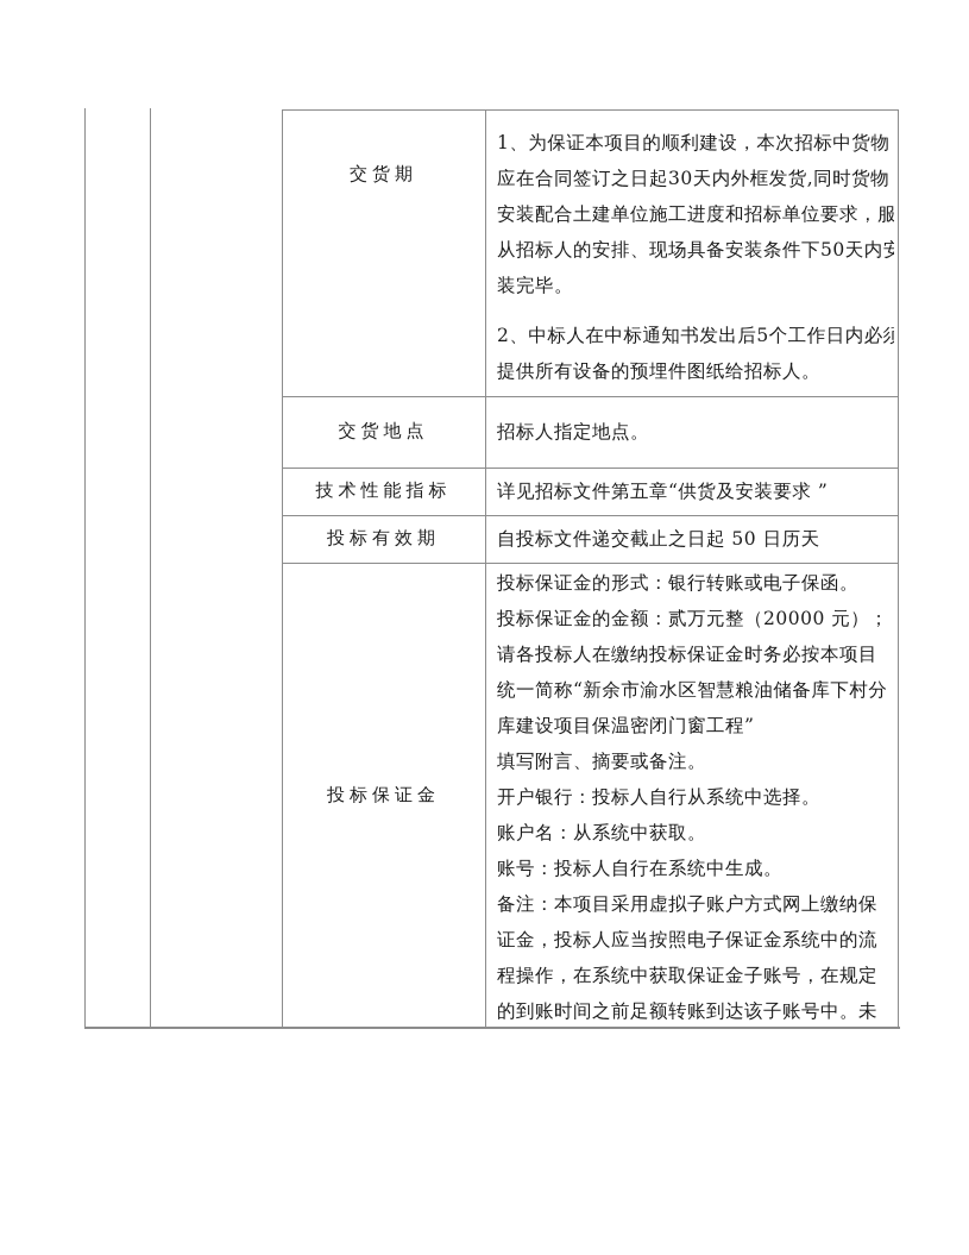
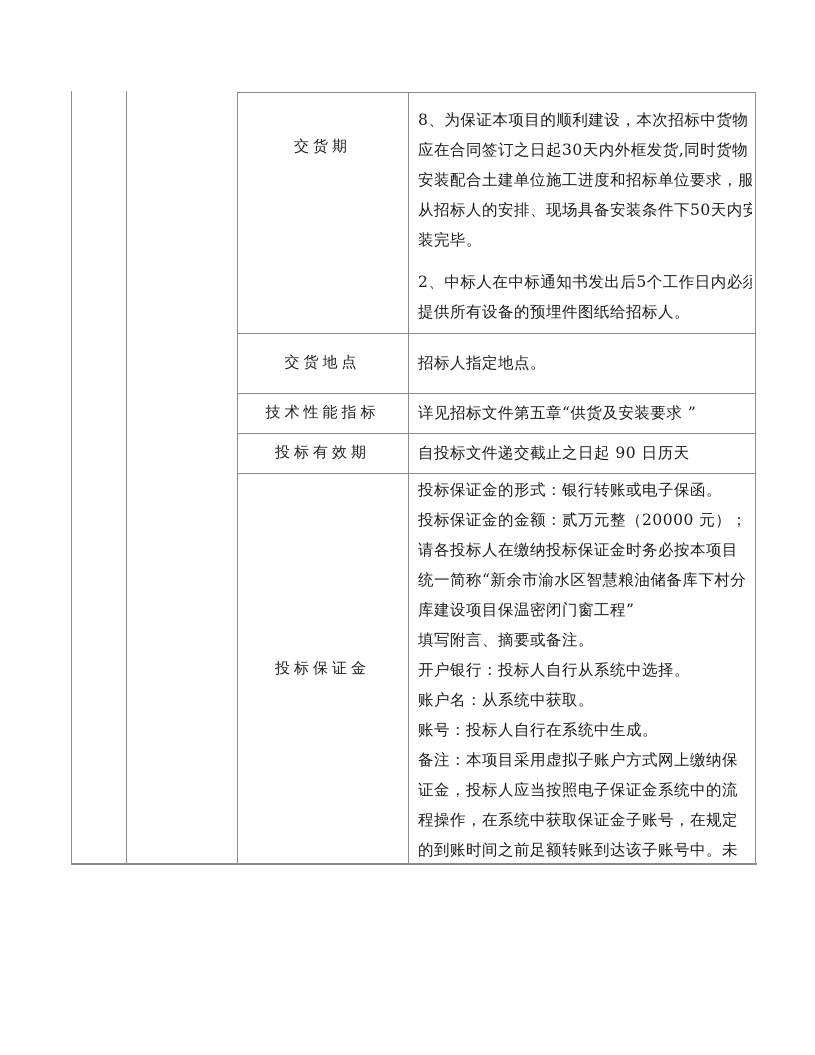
  交货期
- 1、为保证本项目的顺利建设，本次招标中货物
+ 8、为保证本项目的顺利建设，本次招标中货物
  应在合同签订之日起30天内外框发货,同时货物
  安装配合土建单位施工进度和招标单位要求，服
  从招标人的安排、现场具备安装条件下50天内安
  装完毕。
  2、中标人在中标通知书发出后5个工作日内必须
  提供所有设备的预埋件图纸给招标人。
  交货地点
  招标人指定地点。
  技术性能指标
  详见招标文件第五章“供货及安装要求 ”
  投标有效期
- 自投标文件递交截止之日起 50 日历天
+ 自投标文件递交截止之日起 90 日历天
  投标保证金
  投标保证金的形式：银行转账或电子保函。
  投标保证金的金额：贰万元整（20000 元）；
  请各投标人在缴纳投标保证金时务必按本项目
  统一简称“新余市渝水区智慧粮油储备库下村分
  库建设项目保温密闭门窗工程”
  填写附言、摘要或备注。
  开户银行：投标人自行从系统中选择。
  账户名：从系统中获取。
  账号：投标人自行在系统中生成。
  备注：本项目采用虚拟子账户方式网上缴纳保
  证金，投标人应当按照电子保证金系统中的流
  程操作，在系统中获取保证金子账号，在规定
  的到账时间之前足额转账到达该子账号中。未
